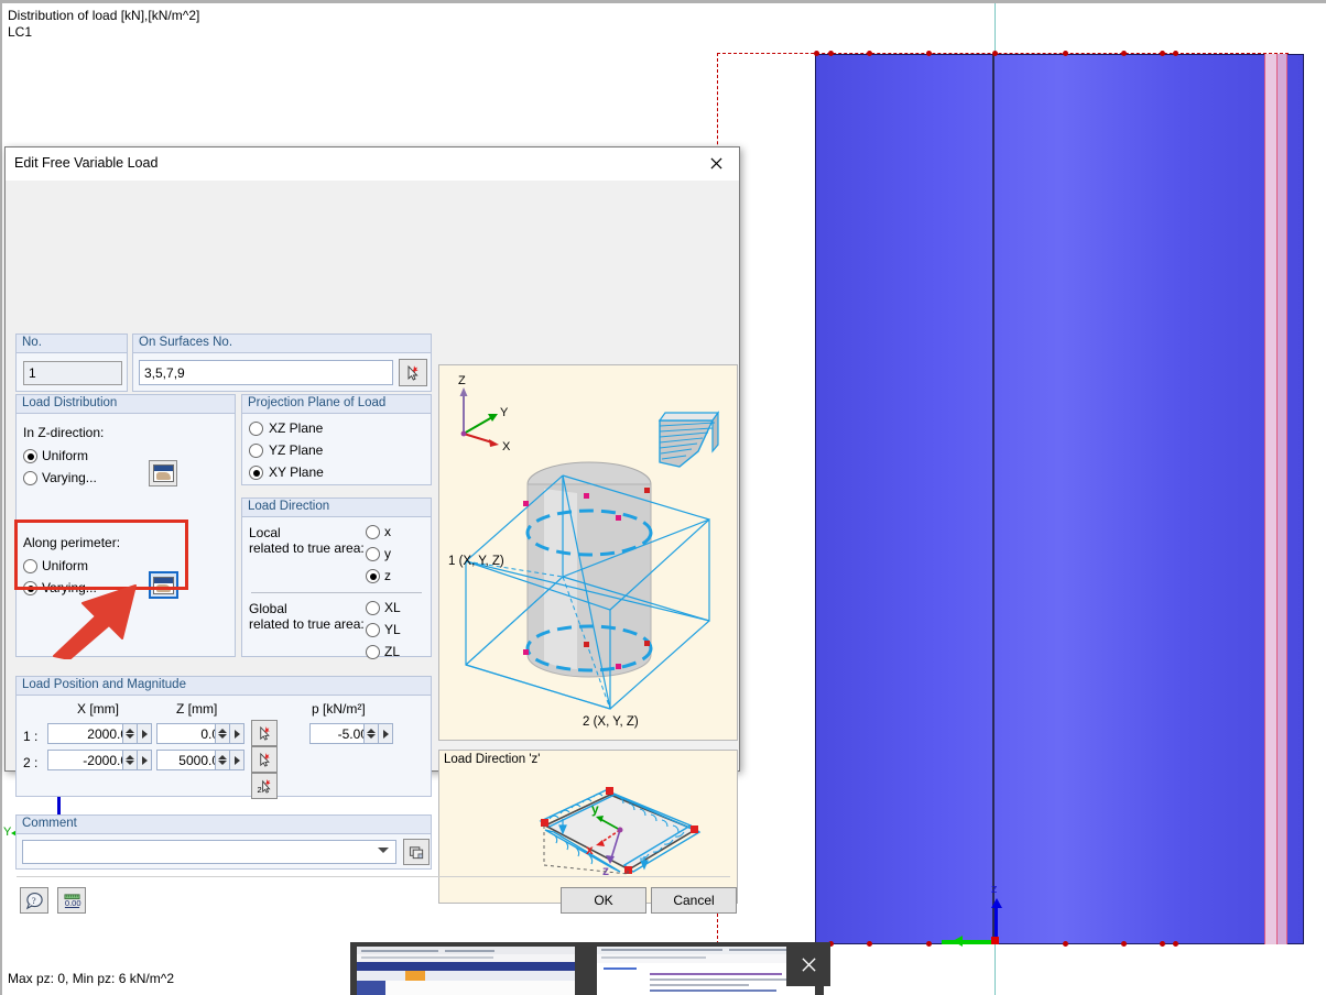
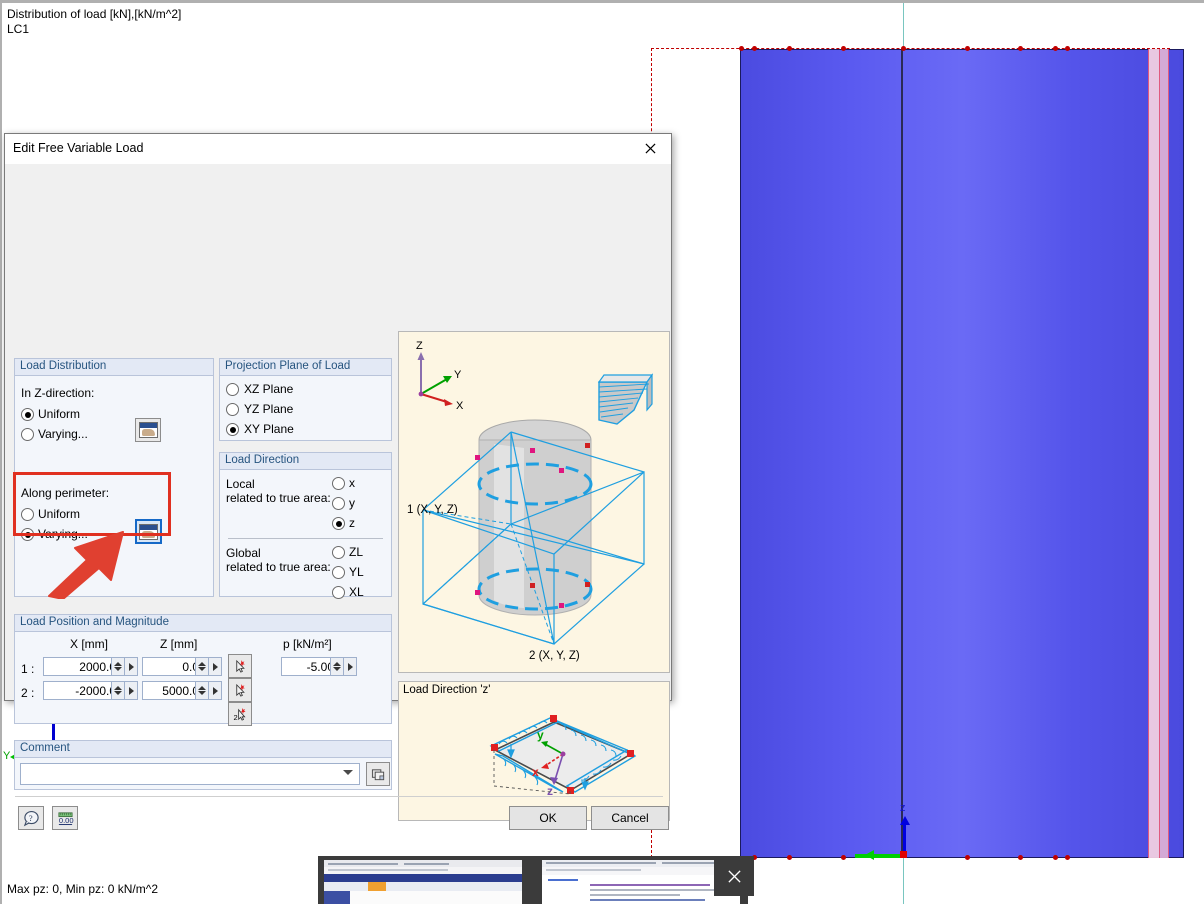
  Distribution of load [kN],[kN/m^2] LC1
- Max pz: 0, Min pz: 6 kN/m^2
+ Max pz: 0, Min pz: 0 kN/m^2
  Y
  z
  Edit Free Variable Load
- No.
- 1
- On Surfaces No.
- 3,5,7,9
  Load Distribution
  In Z-direction:
  Uniform
  Varying...
  Along perimeter:
  Uniform
  Varying...
  Projection Plane of Load
  XZ Plane
  YZ Plane
  XY Plane
  Load Direction
  Local
  related to true area:
  x
  y
  z
  Global
  related to true area:
- XL
+ ZL
  YL
- ZL
+ XL
  Load Position and Magnitude
  X [mm]
  Z [mm]
  p [kN/m²]
  1 :
  2000.
  -5.0
  2 :
  -2000.
  5000.
  2
  Comment
  Z
  Y
  X
  1 (X, Y, Z)
  2 (X, Y, Z)
  Load Direction 'z'
  y
  x
  z
  ?
  0.00
  OK
  Cancel
